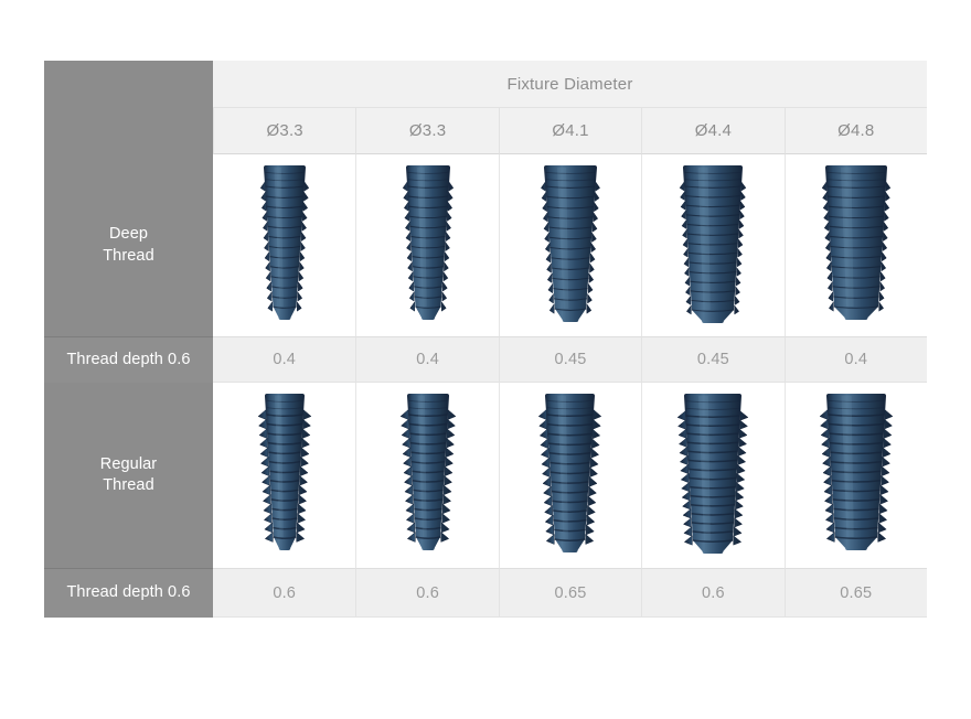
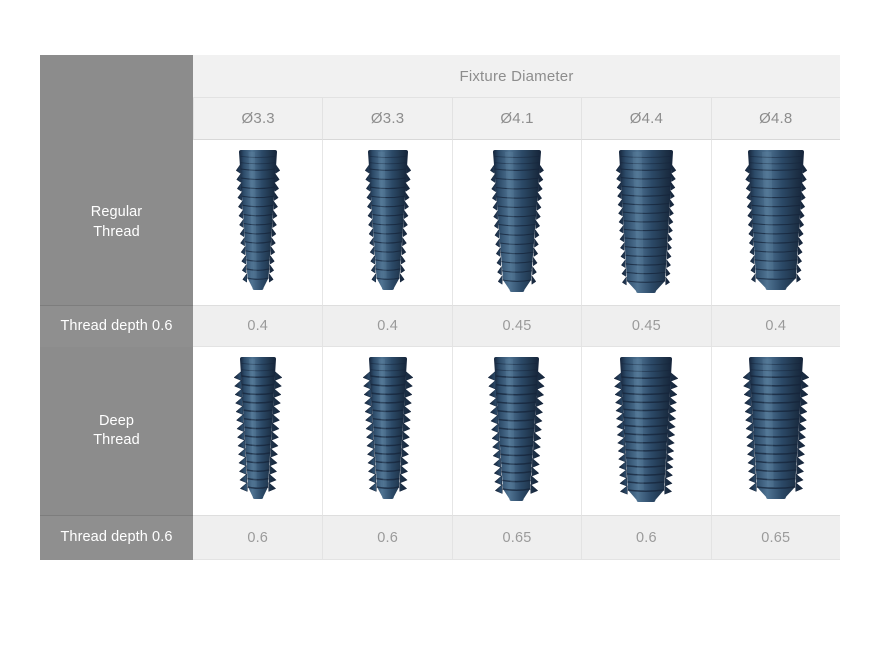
  Fixture Diameter
  Ø3.3
  Ø3.3
  Ø4.1
  Ø4.4
  Ø4.8
- Deep
+ Regular
  Thread
  Thread depth 0.6
  0.4
  0.4
  0.45
  0.45
  0.4
- Regular
+ Deep
  Thread
  Thread depth 0.6
  0.6
  0.6
  0.65
  0.6
  0.65
